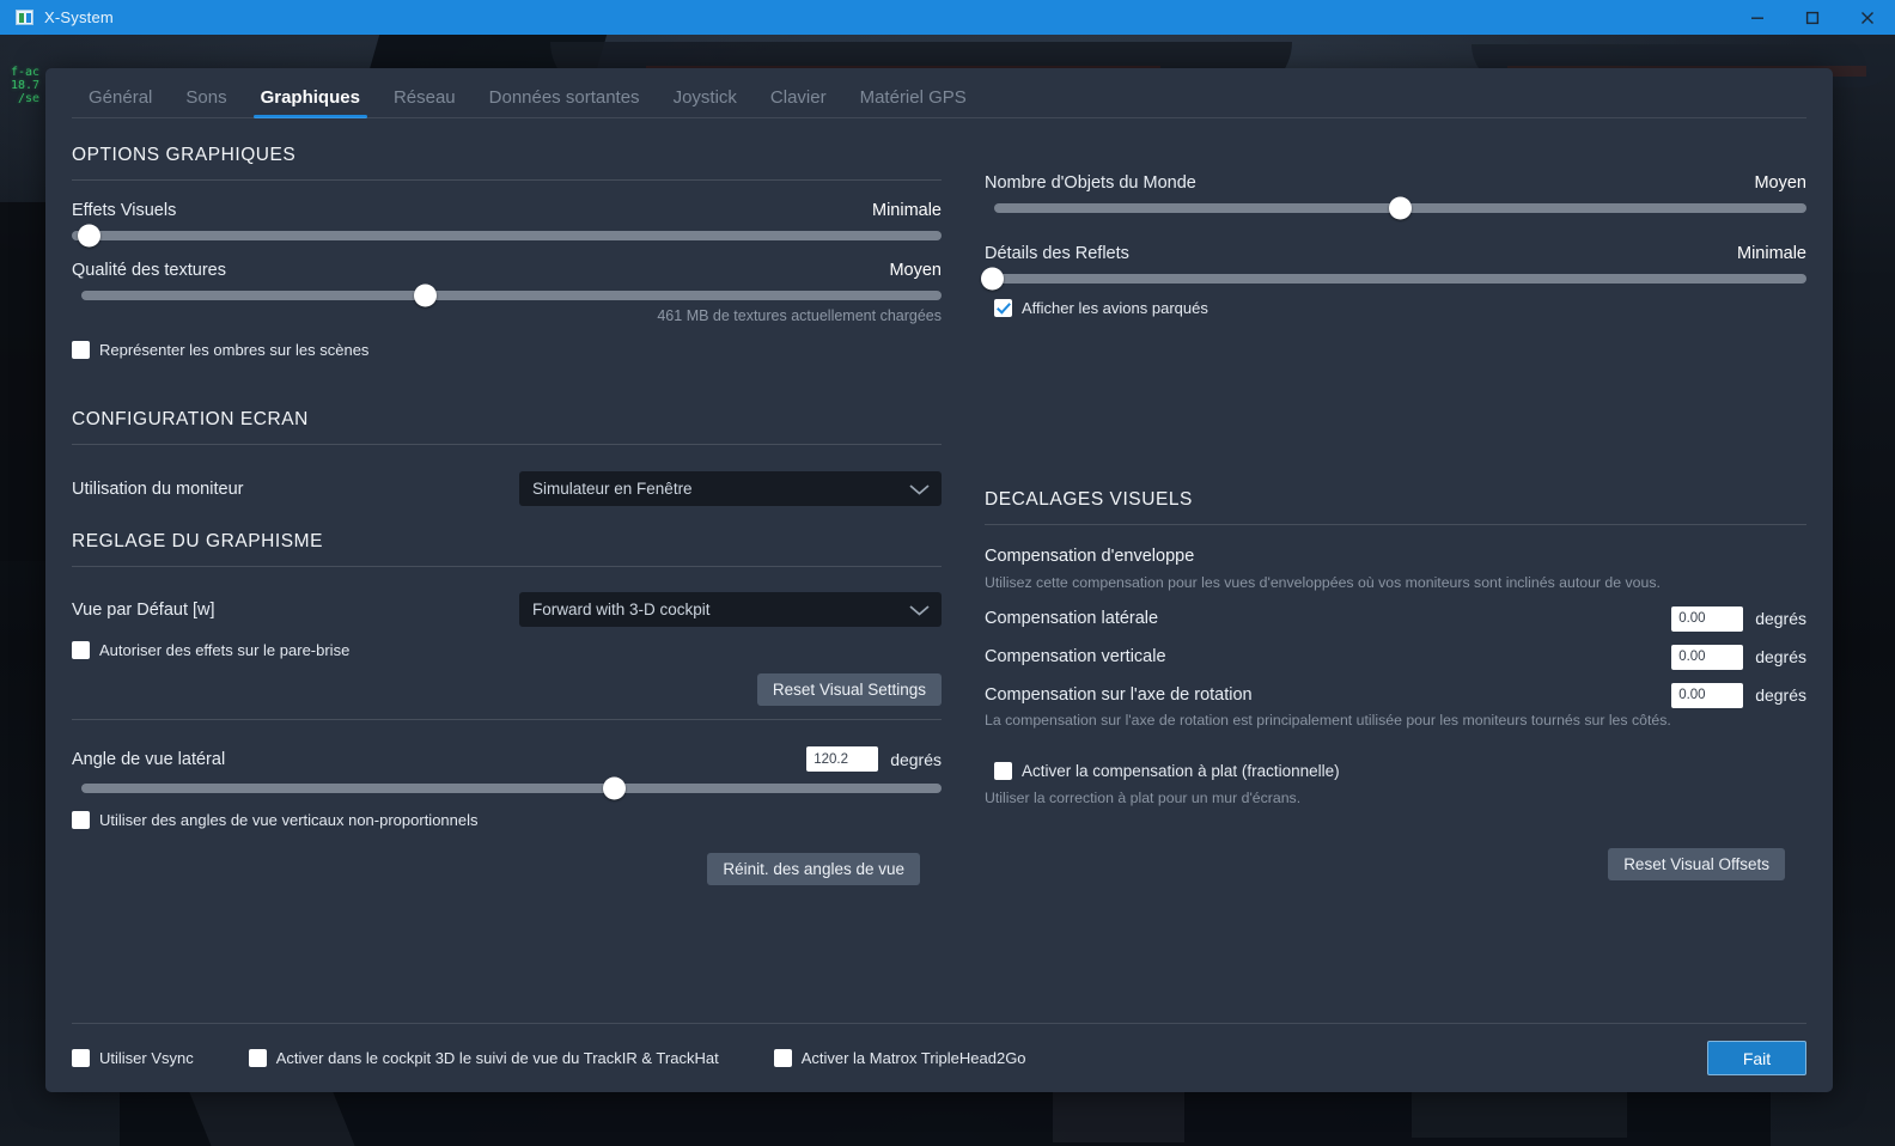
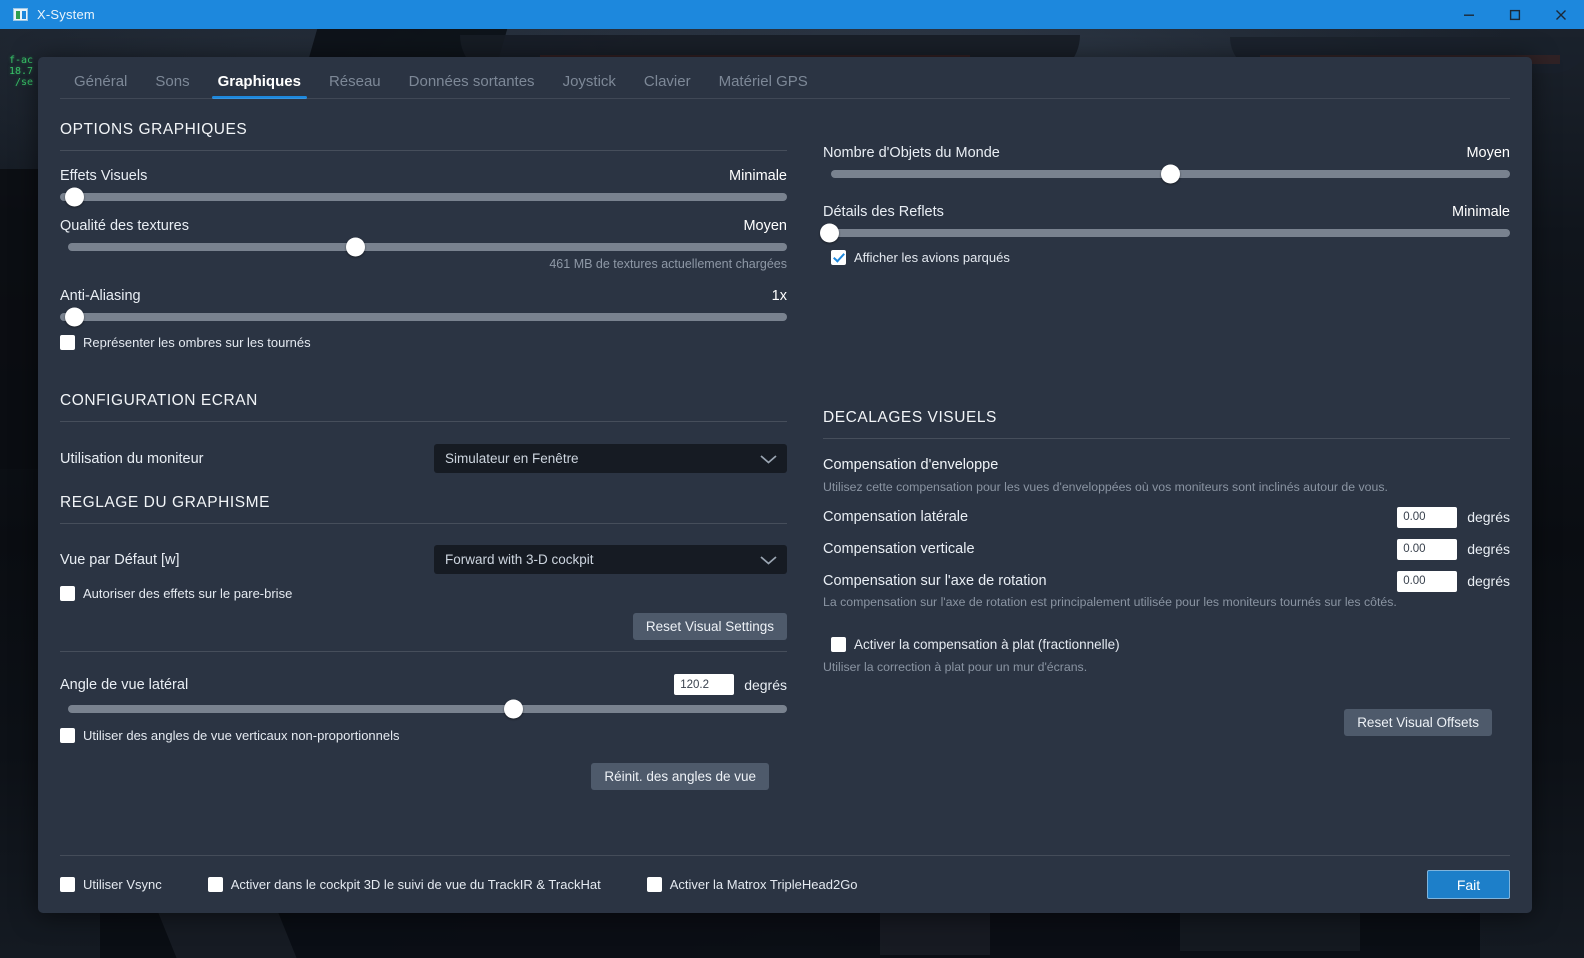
  f-ac
  18.7
  /se
  X-System
  Général
  Sons
  Graphiques
  Réseau
  Données sortantes
  Joystick
  Clavier
  Matériel GPS
  OPTIONS GRAPHIQUES
  Effets Visuels
  Minimale
  Qualité des textures
  Moyen
  461 MB de textures actuellement chargées
+ Anti-Aliasing
+ 1x
- Représenter les ombres sur les scènes
+ Représenter les ombres sur les tournés
  CONFIGURATION ECRAN
  Utilisation du moniteur
  Simulateur en Fenêtre
  REGLAGE DU GRAPHISME
  Vue par Défaut [w]
  Forward with 3-D cockpit
  Autoriser des effets sur le pare-brise
  Reset Visual Settings
  Angle de vue latéral
  120.2
  degrés
  Utiliser des angles de vue verticaux non-proportionnels
  Réinit. des angles de vue
  Nombre d'Objets du Monde
  Moyen
  Détails des Reflets
  Minimale
  Afficher les avions parqués
  DECALAGES VISUELS
  Compensation d'enveloppe
  Utilisez cette compensation pour les vues d'enveloppées où vos moniteurs sont inclinés autour de vous.
  Compensation latérale
  0.00
  degrés
  Compensation verticale
  0.00
  degrés
  Compensation sur l'axe de rotation
  0.00
  degrés
  La compensation sur l'axe de rotation est principalement utilisée pour les moniteurs tournés sur les côtés.
  Activer la compensation à plat (fractionnelle)
  Utiliser la correction à plat pour un mur d'écrans.
  Reset Visual Offsets
  Utiliser Vsync
  Activer dans le cockpit 3D le suivi de vue du TrackIR & TrackHat
  Activer la Matrox TripleHead2Go
  Fait
